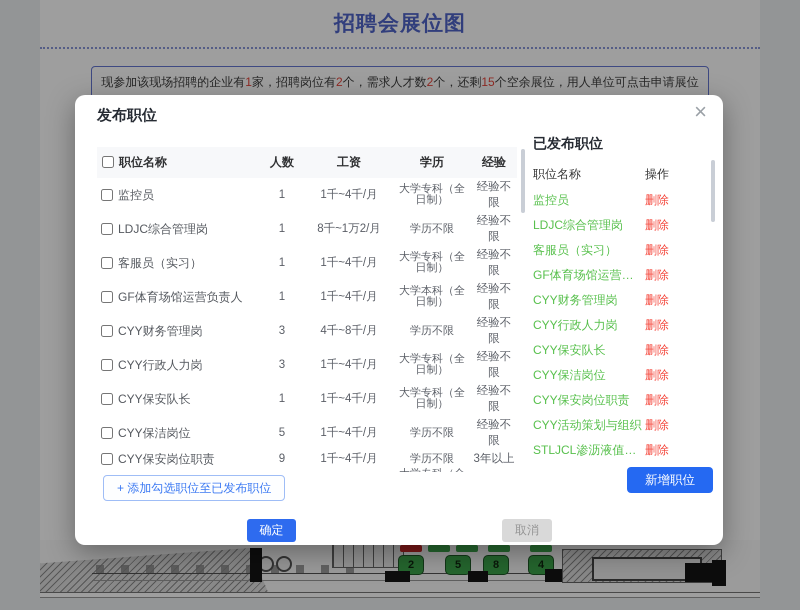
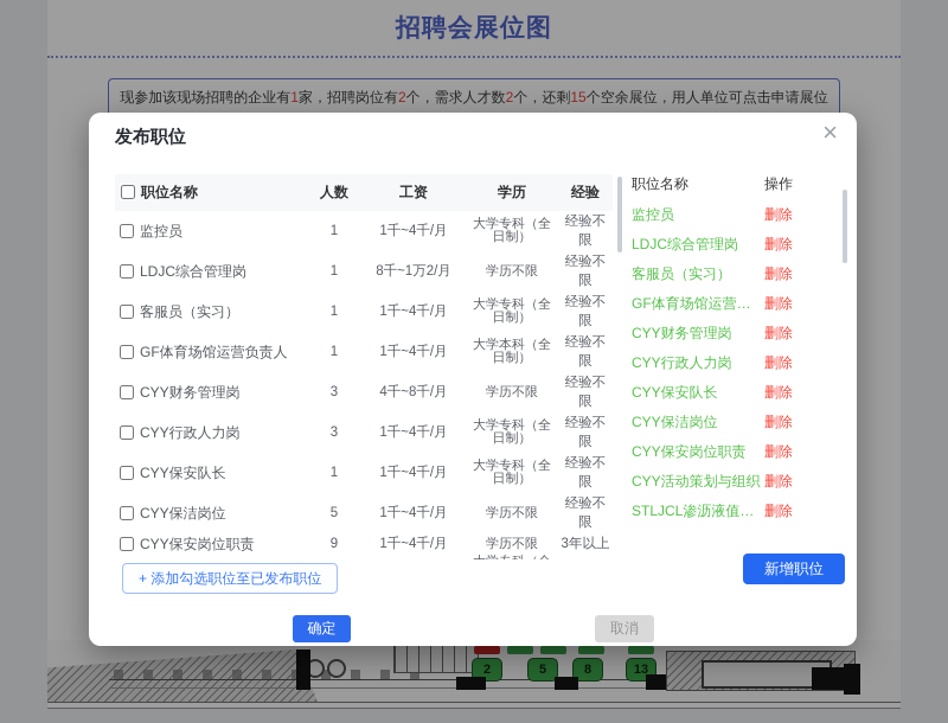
  招聘会展位图
  现参加该现场招聘的企业有1家，招聘岗位有2个，需求人才数2个，还剩15个空余展位，用人单位可点击申请展位
  2
  5
  8
- 4
+ 13
  发布职位
  ×
  职位名称	人数	工资	学历	经验
  监控员	1	1千~4千/月	大学专科（全日制）	经验不限
  LDJC综合管理岗	1	8千~1万2/月	学历不限	经验不限
  客服员（实习）	1	1千~4千/月	大学专科（全日制）	经验不限
  GF体育场馆运营负责人	1	1千~4千/月	大学本科（全日制）	经验不限
  CYY财务管理岗	3	4千~8千/月	学历不限	经验不限
  CYY行政人力岗	3	1千~4千/月	大学专科（全日制）	经验不限
  CYY保安队长	1	1千~4千/月	大学专科（全日制）	经验不限
  CYY保洁岗位	5	1千~4千/月	学历不限	经验不限
  CYY保安岗位职责	9	1千~4千/月	学历不限	3年以上
- 已发布职位
  职位名称
  操作
  监控员
  删除
  LDJC综合管理岗
  删除
  客服员（实习）
  删除
  GF体育场馆运营负责
  删除
  CYY财务管理岗
  删除
  CYY行政人力岗
  删除
  CYY保安队长
  删除
  CYY保洁岗位
  删除
  CYY保安岗位职责
  删除
  CYY活动策划与组织
  删除
  STLJCL渗沥液值班员
  删除
  + 添加勾选职位至已发布职位
  新增职位
  确定
  取消
